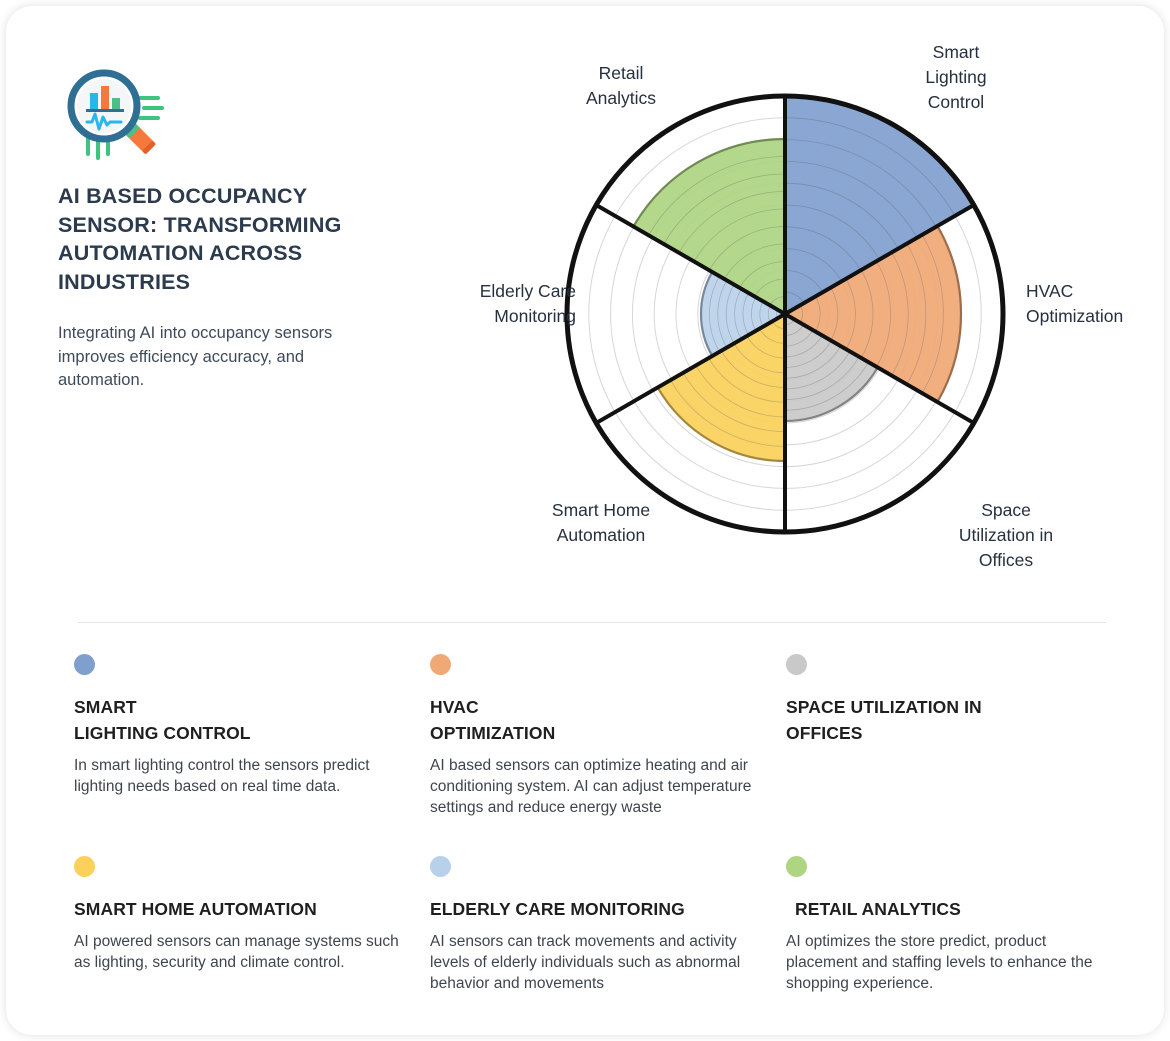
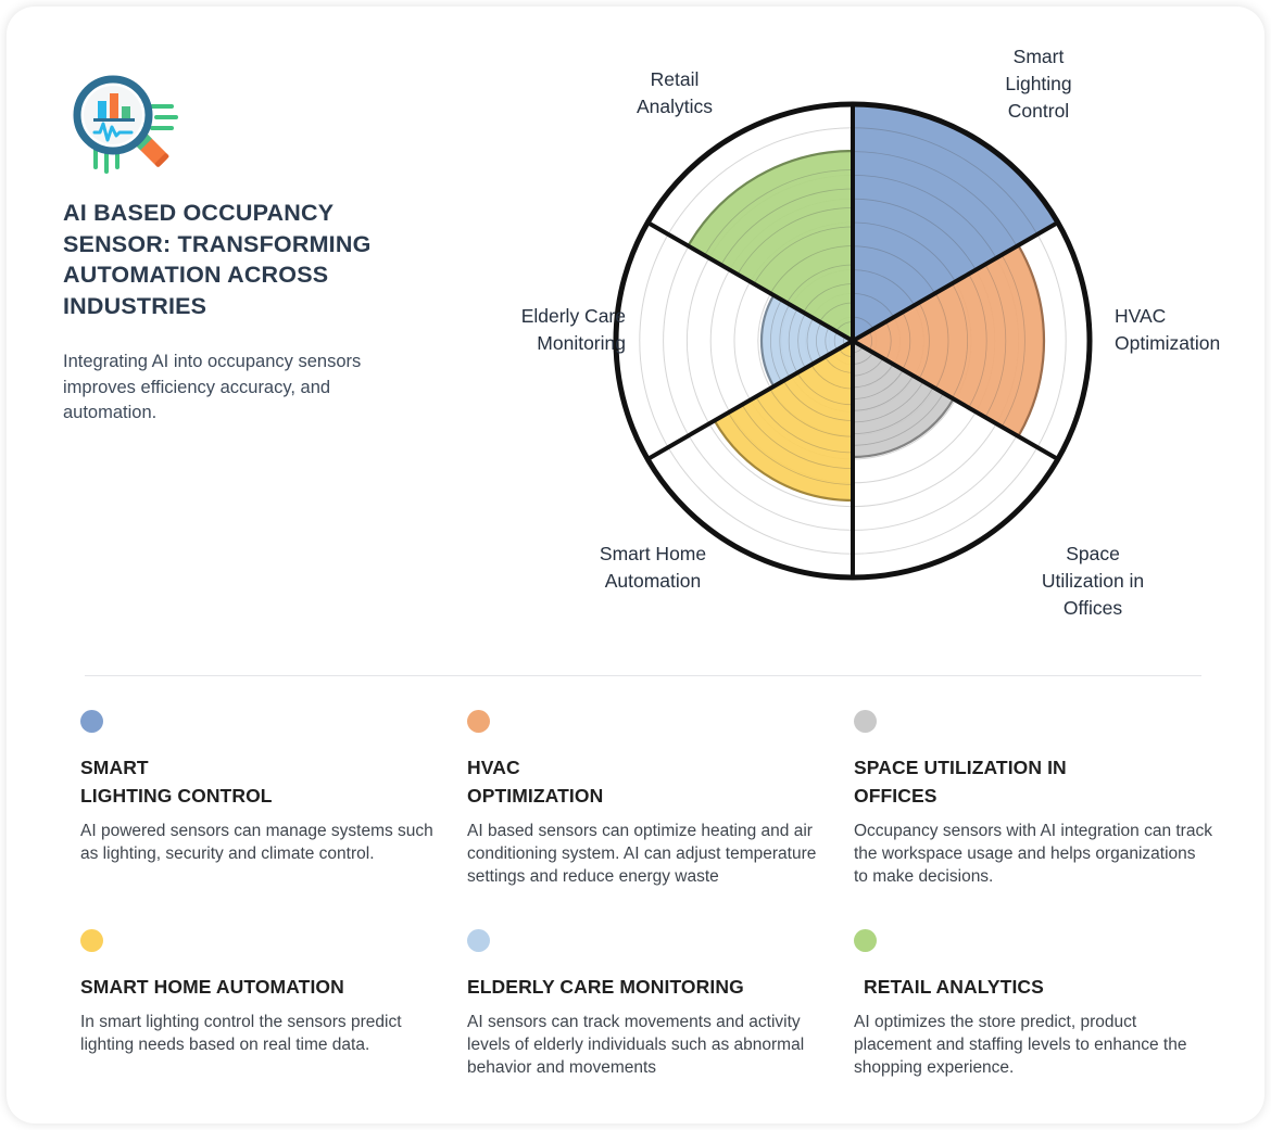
  AI BASED OCCUPANCY SENSOR: TRANSFORMING AUTOMATION ACROSS INDUSTRIES
  Integrating AI into occupancy sensors improves efficiency accuracy, and automation.
  Smart
  Lighting
  Control
  HVAC
  Optimization
  Space
  Utilization in
  Offices
  Smart Home
  Automation
  Elderly Care
  Monitoring
  Retail
  Analytics
  SMART
  LIGHTING CONTROL
- In smart lighting control the sensors predict lighting needs based on real time data.
+ AI powered sensors can manage systems such as lighting, security and climate control.
  HVAC
  OPTIMIZATION
  AI based sensors can optimize heating and air conditioning system. AI can adjust temperature settings and reduce energy waste
  SPACE UTILIZATION IN
  OFFICES
+ Occupancy sensors with AI integration can track the workspace usage and helps organizations to make decisions.
  SMART HOME AUTOMATION
- AI powered sensors can manage systems such as lighting, security and climate control.
+ In smart lighting control the sensors predict lighting needs based on real time data.
  ELDERLY CARE MONITORING
  AI sensors can track movements and activity levels of elderly individuals such as abnormal behavior and movements
  RETAIL ANALYTICS
  AI optimizes the store predict, product placement and staffing levels to enhance the shopping experience.
